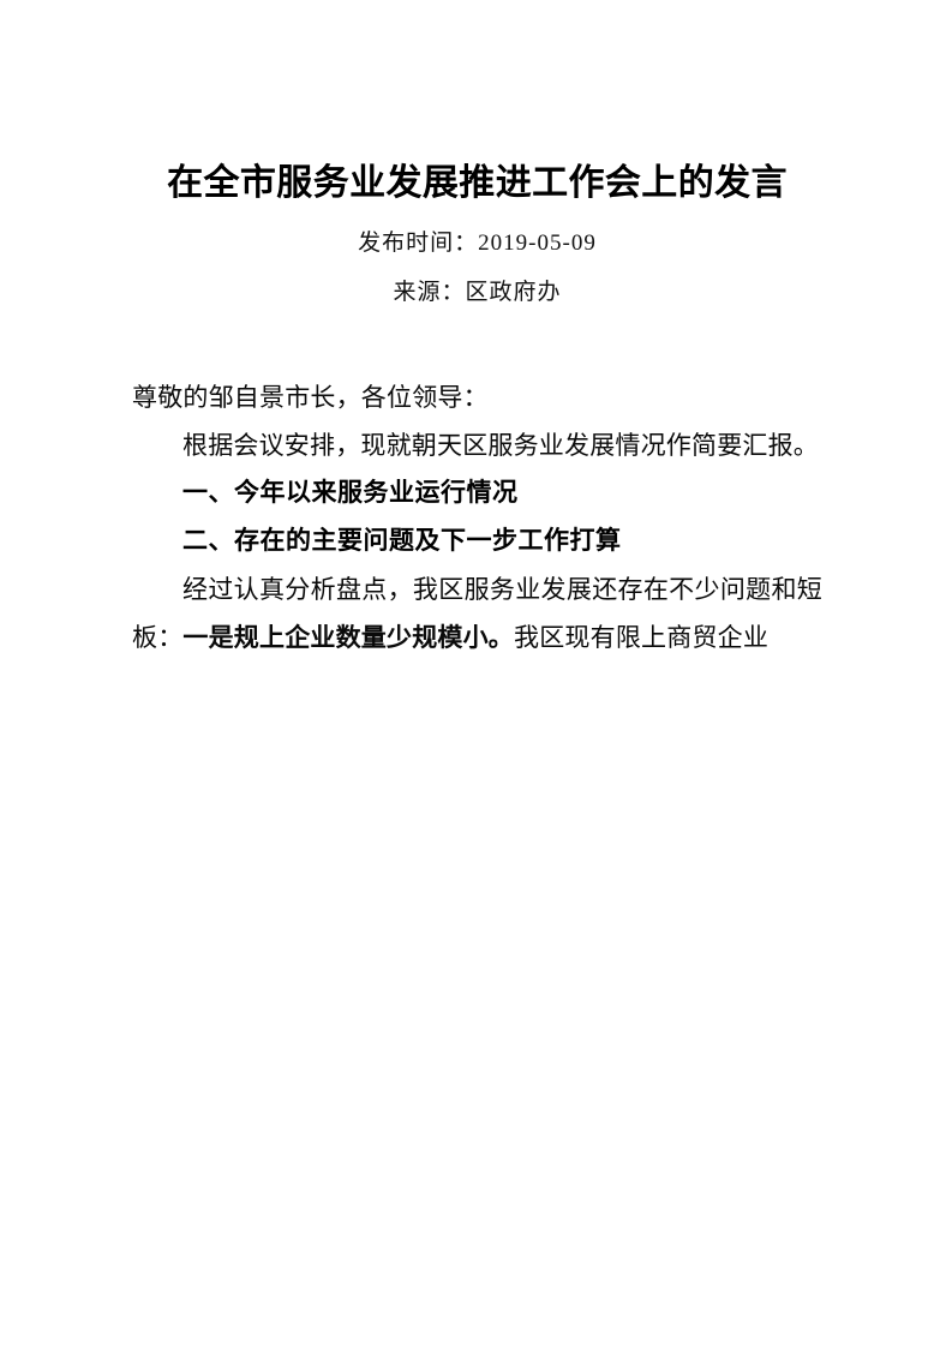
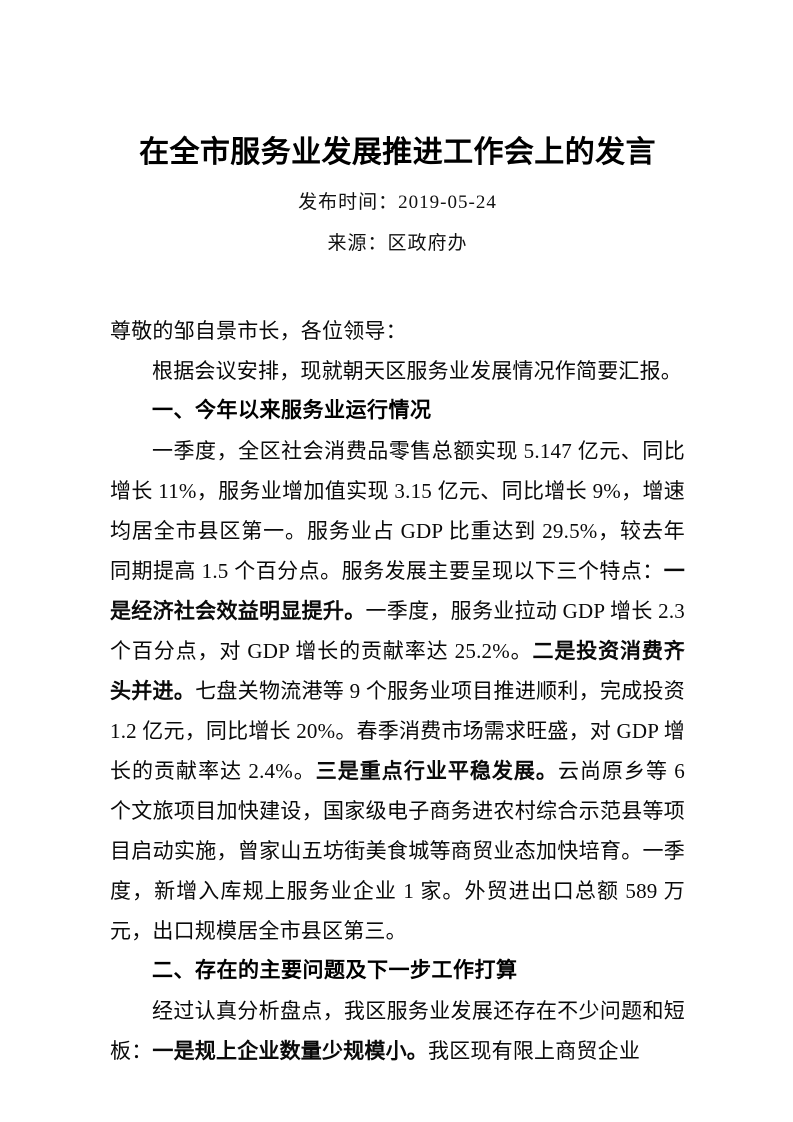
  在全市服务业发展推进工作会上的发言
- 发布时间：2019-05-09
+ 发布时间：2019-05-24
  来源：区政府办
  尊敬的邹自景市长，各位领导：
  根据会议安排，现就朝天区服务业发展情况作简要汇报。
  一、今年以来服务业运行情况
+ 一季度，全区社会消费品零售总额实现 5.147 亿元、同比增长 11%，服务业增加值实现 3.15 亿元、同比增长 9%，增速均居全市县区第一。服务业占 GDP 比重达到 29.5%，较去年同期提高 1.5 个百分点。服务发展主要呈现以下三个特点：一是经济社会效益明显提升。一季度，服务业拉动 GDP 增长 2.3 个百分点，对 GDP 增长的贡献率达 25.2%。二是投资消费齐头并进。七盘关物流港等 9 个服务业项目推进顺利，完成投资 1.2 亿元，同比增长 20%。春季消费市场需求旺盛，对 GDP 增长的贡献率达 2.4%。三是重点行业平稳发展。云尚原乡等 6 个文旅项目加快建设，国家级电子商务进农村综合示范县等项目启动实施，曾家山五坊街美食城等商贸业态加快培育。一季度，新增入库规上服务业企业 1 家。外贸进出口总额 589 万元，出口规模居全市县区第三。
  二、存在的主要问题及下一步工作打算
  经过认真分析盘点，我区服务业发展还存在不少问题和短板：一是规上企业数量少规模小。我区现有限上商贸企业
